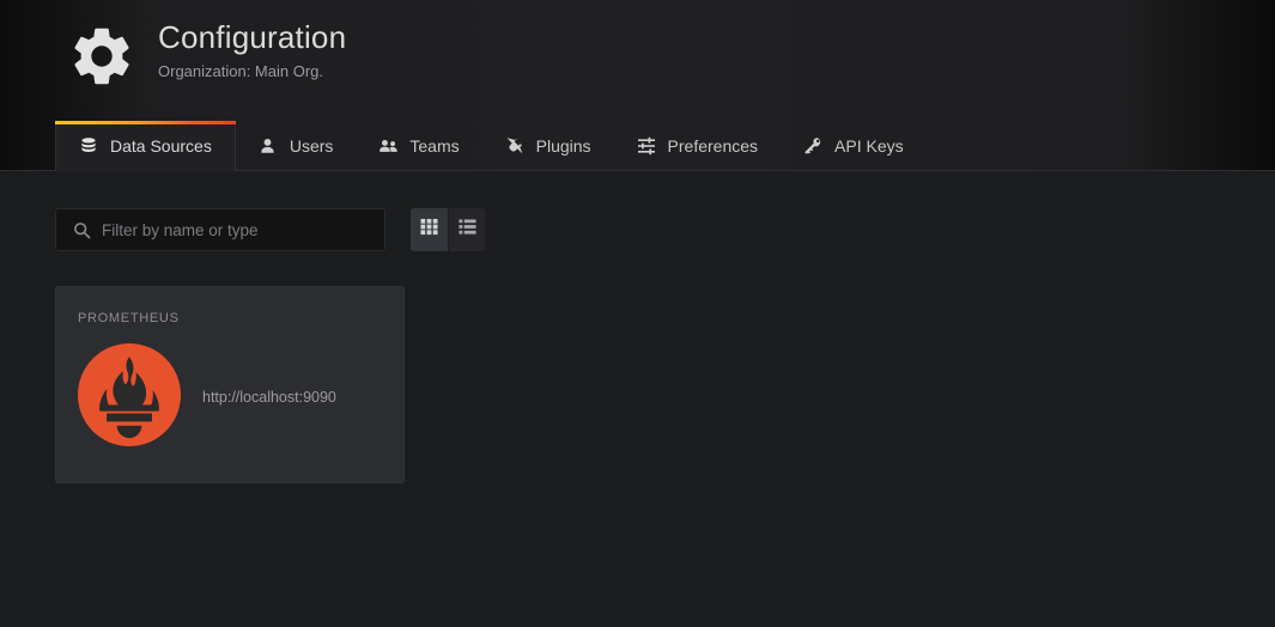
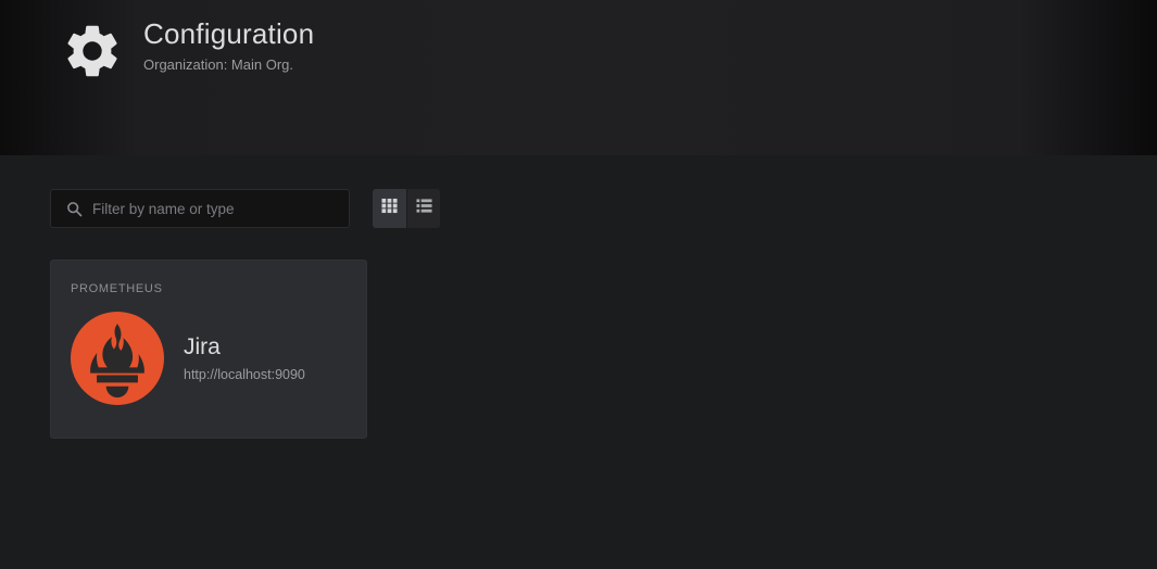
  Configuration
  Organization: Main Org.
- Data Sources
- Users
- Teams
- Plugins
- Preferences
- API Keys
  Filter by name or type
  PROMETHEUS
+ Jira
  http://localhost:9090
